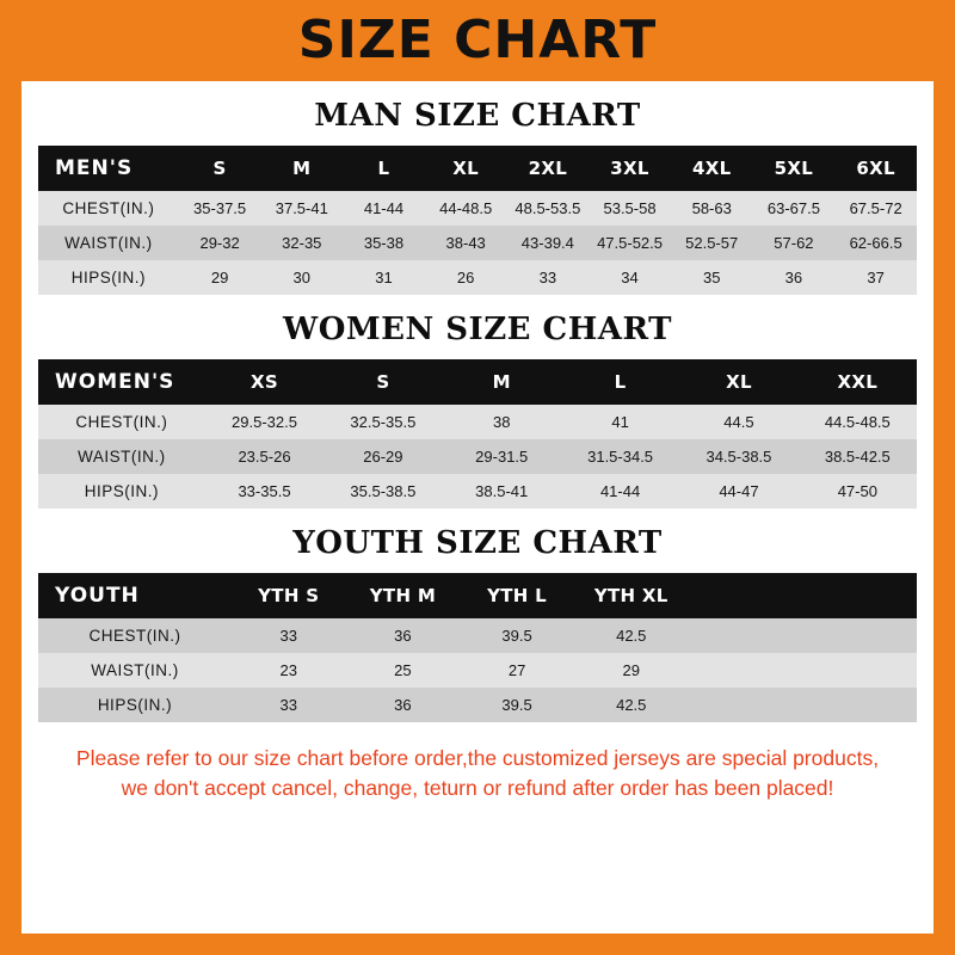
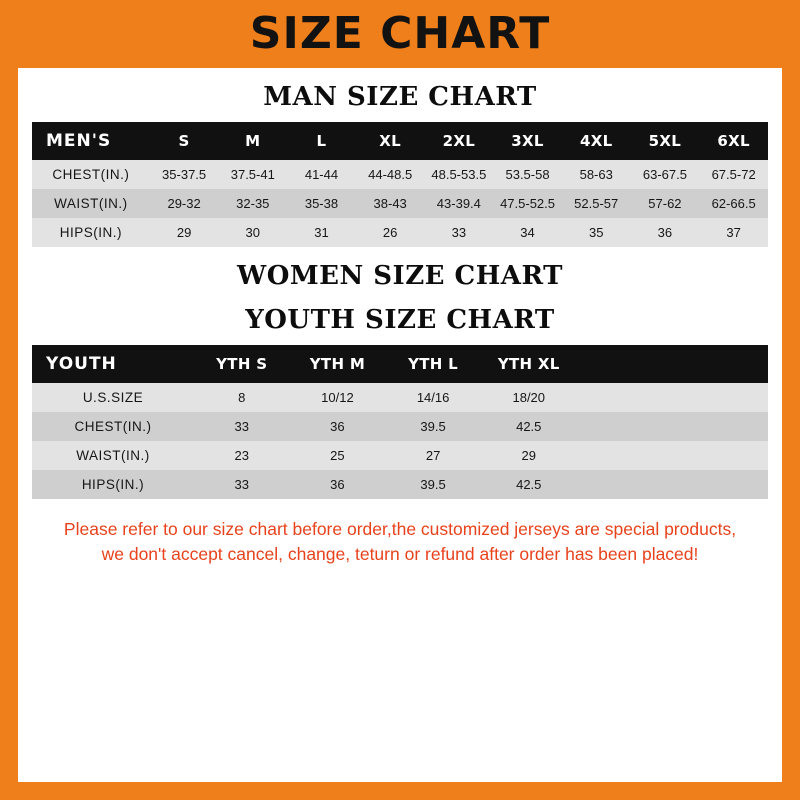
  SIZE CHART
  MAN SIZE CHART
  MEN'S	S	M	L	XL	2XL	3XL	4XL	5XL	6XL
  CHEST(IN.)	35-37.5	37.5-41	41-44	44-48.5	48.5-53.5	53.5-58	58-63	63-67.5	67.5-72
  WAIST(IN.)	29-32	32-35	35-38	38-43	43-39.4	47.5-52.5	52.5-57	57-62	62-66.5
  HIPS(IN.)	29	30	31	26	33	34	35	36	37
  WOMEN SIZE CHART
- WOMEN'S	XS	S	M	L	XL	XXL
- CHEST(IN.)	29.5-32.5	32.5-35.5	38	41	44.5	44.5-48.5
- WAIST(IN.)	23.5-26	26-29	29-31.5	31.5-34.5	34.5-38.5	38.5-42.5
- HIPS(IN.)	33-35.5	35.5-38.5	38.5-41	41-44	44-47	47-50
  YOUTH SIZE CHART
  YOUTH	YTH S	YTH M	YTH L	YTH XL
+ U.S.SIZE	8	10/12	14/16	18/20
  CHEST(IN.)	33	36	39.5	42.5
  WAIST(IN.)	23	25	27	29
  HIPS(IN.)	33	36	39.5	42.5
  Please refer to our size chart before order,the customized jerseys are special products,
  we don't accept cancel, change, teturn or refund after order has been placed!
